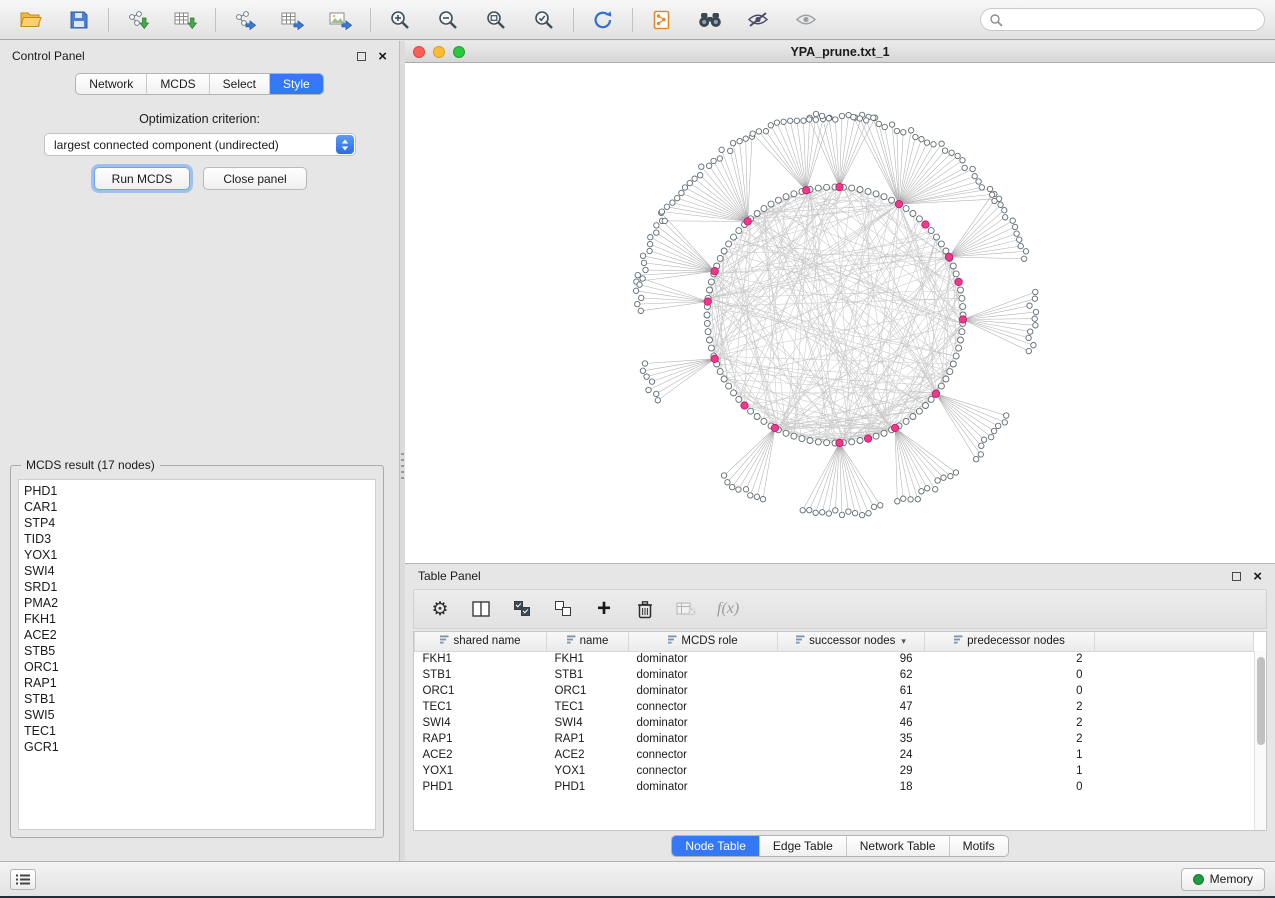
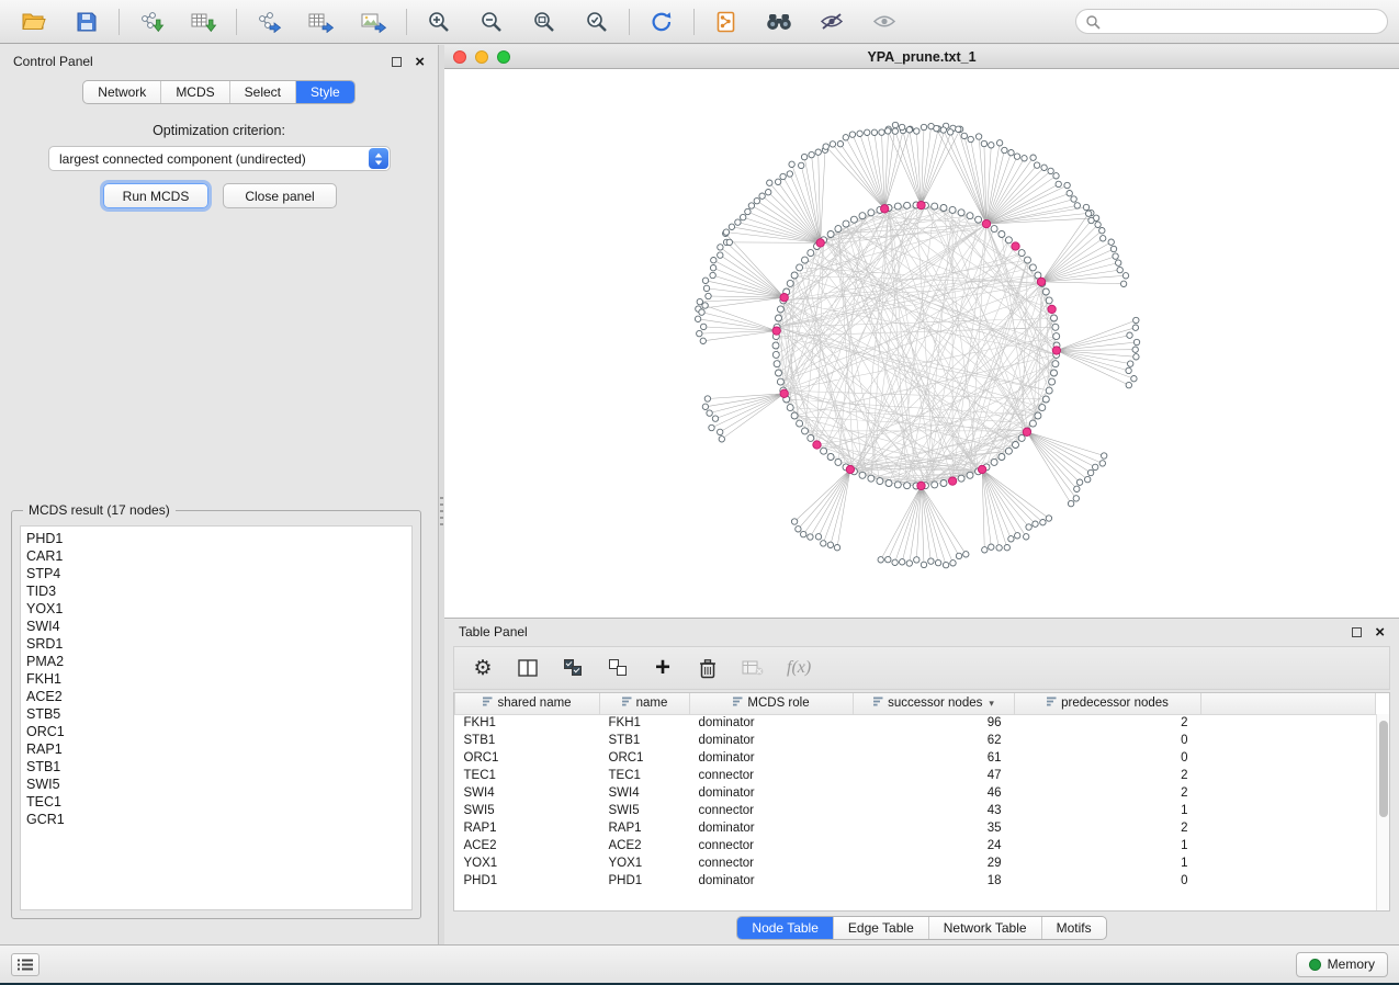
  Control Panel
  ×
  Network
  MCDS
  Select
  Style
  Optimization criterion:
  largest connected component (undirected)
  Run MCDS
  Close panel
  MCDS result (17 nodes)
  PHD1
  CAR1
  STP4
  TID3
  YOX1
  SWI4
  SRD1
  PMA2
  FKH1
  ACE2
  STB5
  ORC1
  RAP1
  STB1
  SWI5
  TEC1
  GCR1
  YPA_prune.txt_1
  Table Panel
  ×
  ⚙
  +
  f(x)
  shared name	name	MCDS role	successor nodes ▾	predecessor nodes
  FKH1	FKH1	dominator	96	2
  STB1	STB1	dominator	62	0
  ORC1	ORC1	dominator	61	0
  TEC1	TEC1	connector	47	2
  SWI4	SWI4	dominator	46	2
+ SWI5	SWI5	connector	43	1
  RAP1	RAP1	dominator	35	2
  ACE2	ACE2	connector	24	1
  YOX1	YOX1	connector	29	1
  PHD1	PHD1	dominator	18	0
  Node Table
  Edge Table
  Network Table
  Motifs
  Memory
